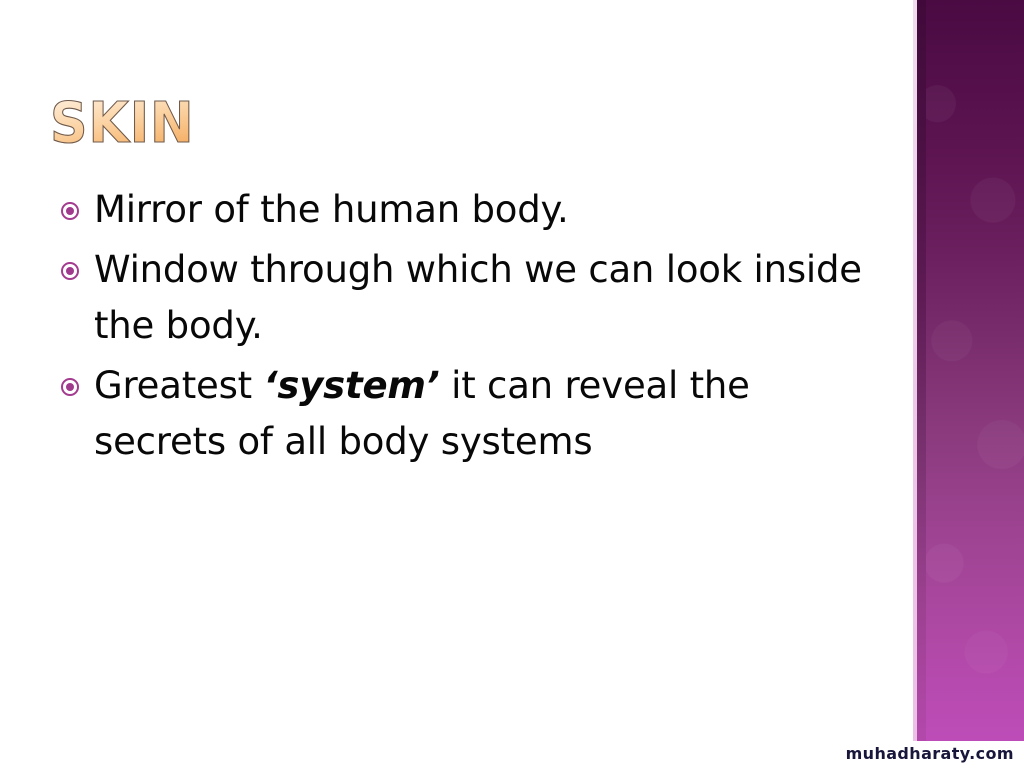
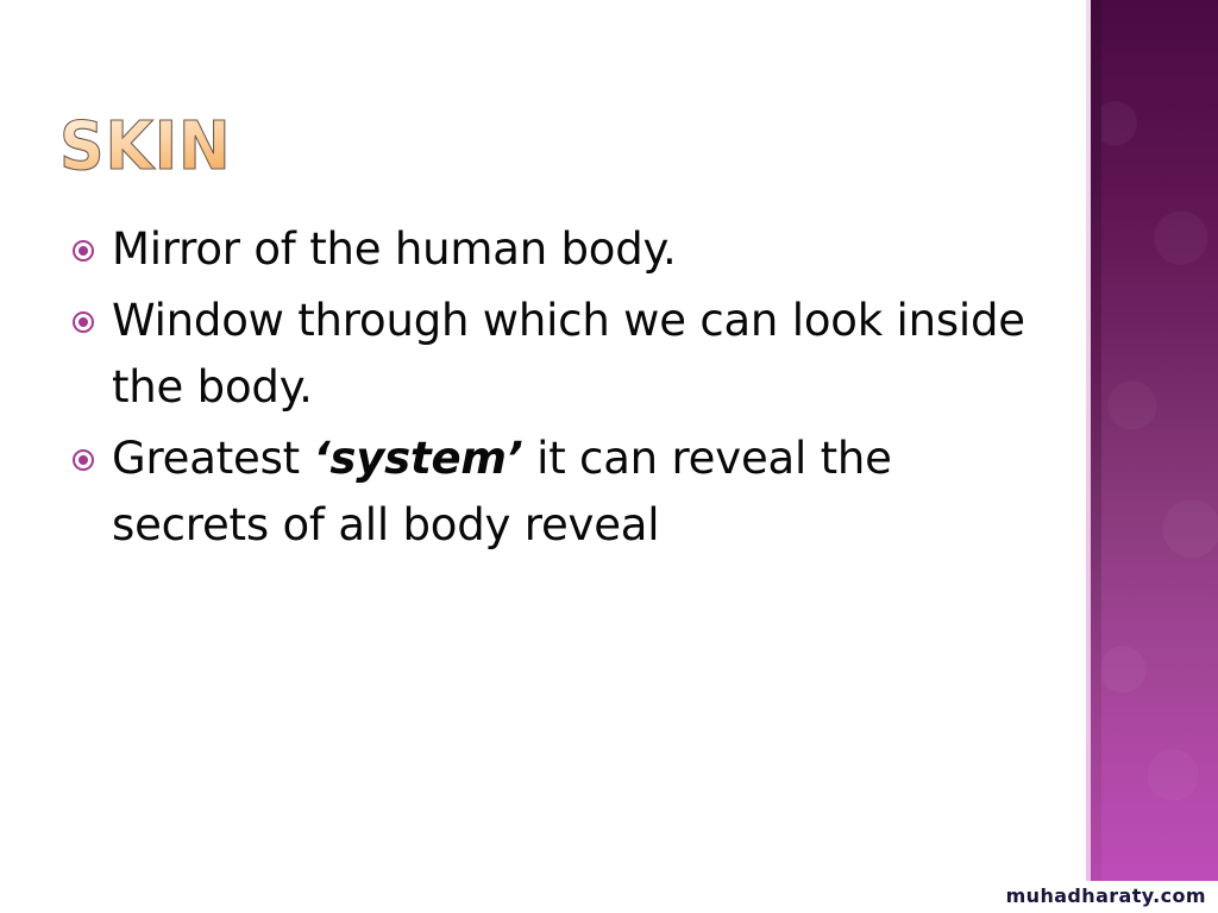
  SKIN
  Mirror of the human body.
  Window through which we can look inside the body.
- Greatest ‘system’ it can reveal the secrets of all body systems
+ Greatest ‘system’ it can reveal the secrets of all body reveal
  muhadharaty.com
